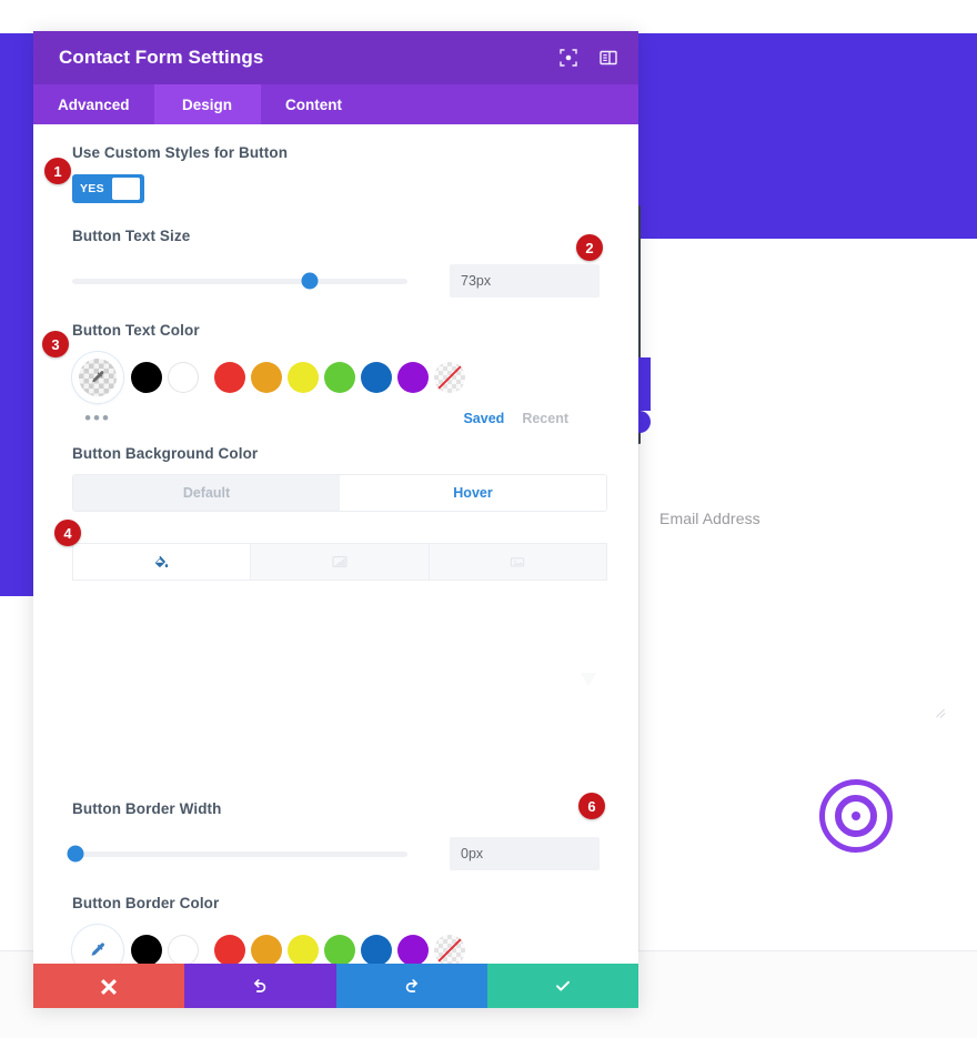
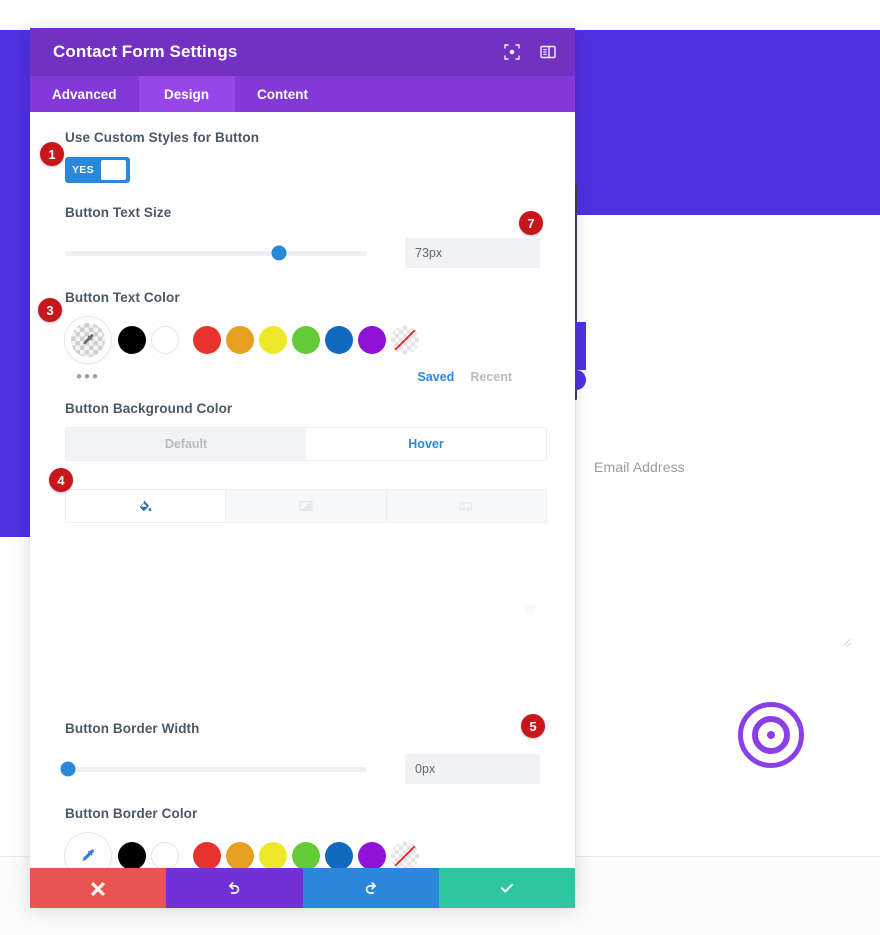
  Email Address
  Contact Form Settings
  Advanced
  Design
  Content
  Use Custom Styles for Button
  YES
  Button Text Size
  73px
  Button Text Color
  •••
  Saved
  Recent
  Button Background Color
  Default
  Hover
  Button Border Width
  0px
  Button Border Color
  1
- 2
+ 7
  3
  4
- 6
+ 5
